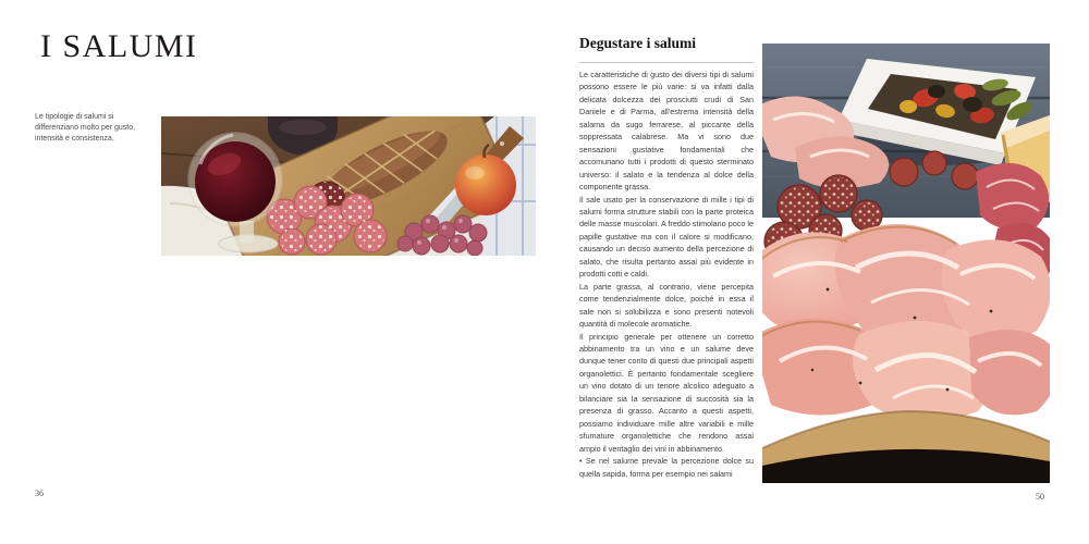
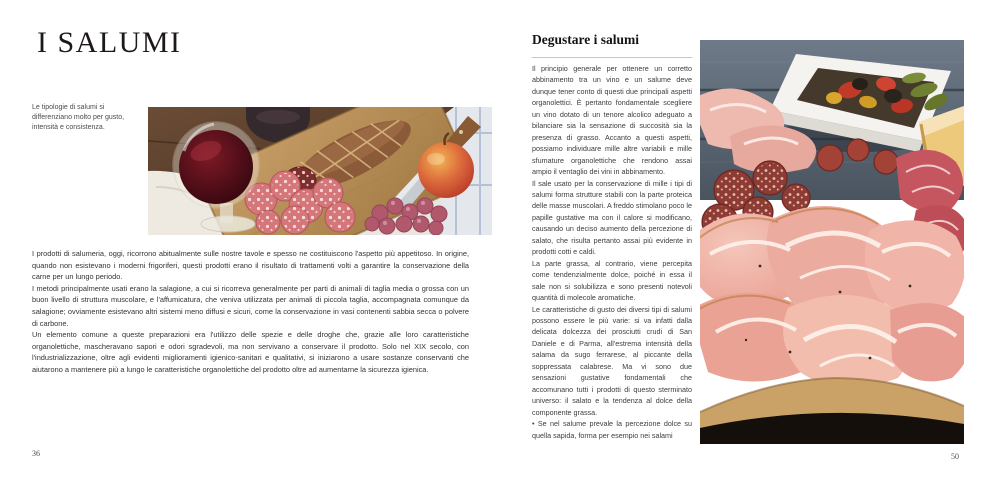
  I SALUMI
+ I prodotti di salumeria, oggi, ricorrono abitualmente sulle nostre tavole e spesso ne costituiscono l'aspetto più appetitoso. In origine, quando non esistevano i moderni frigoriferi, questi prodotti erano il risultato di trattamenti volti a garantire la conservazione della carne per un lungo periodo.
+ I metodi principalmente usati erano la salagione, a cui si ricorreva generalmente per parti di animali di taglia media o grossa con un buon livello di struttura muscolare, e l'affumicatura, che veniva utilizzata per animali di piccola taglia, accompagnata comunque da salagione; ovviamente esistevano altri sistemi meno diffusi e sicuri, come la conservazione in vasi contenenti sabbia secca o polvere di carbone.
+ Un elemento comune a queste preparazioni era l'utilizzo delle spezie e delle droghe che, grazie alle loro caratteristiche organolettiche, mascheravano sapori e odori sgradevoli, ma non servivano a conservare il prodotto. Solo nel XIX secolo, con l'industrializzazione, oltre agli evidenti miglioramenti igienico-sanitari e qualitativi, si iniziarono a usare sostanze conservanti che aiutarono a mantenere più a lungo le caratteristiche organolettiche del prodotto oltre ad aumentarne la sicurezza igienica.
  36
  Degustare i salumi
- Le caratteristiche di gusto dei diversi tipi di salumi possono essere le più varie: si va infatti dalla delicata dolcezza dei prosciutti crudi di San Daniele e di Parma, all'estrema intensità della salama da sugo ferrarese, al piccante della soppressata calabrese. Ma vi sono due sensazioni gustative fondamentali che accomunano tutti i prodotti di questo sterminato universo: il salato e la tendenza al dolce della componente grassa.
+ Il principio generale per ottenere un corretto abbinamento tra un vino e un salume deve dunque tener conto di questi due principali aspetti organolettici. È pertanto fondamentale scegliere un vino dotato di un tenore alcolico adeguato a bilanciare sia la sensazione di succosità sia la presenza di grasso. Accanto a questi aspetti, possiamo individuare mille altre variabili e mille sfumature organolettiche che rendono assai ampio il ventaglio dei vini in abbinamento.
  Il sale usato per la conservazione di mille i tipi di salumi forma strutture stabili con la parte proteica delle masse muscolari. A freddo stimolano poco le papille gustative ma con il calore si modificano, causando un deciso aumento della percezione di salato, che risulta pertanto assai più evidente in prodotti cotti e caldi.
  La parte grassa, al contrario, viene percepita come tendenzialmente dolce, poiché in essa il sale non si solubilizza e sono presenti notevoli quantità di molecole aromatiche.
- Il principio generale per ottenere un corretto abbinamento tra un vino e un salume deve dunque tener conto di questi due principali aspetti organolettici. È pertanto fondamentale scegliere un vino dotato di un tenore alcolico adeguato a bilanciare sia la sensazione di succosità sia la presenza di grasso. Accanto a questi aspetti, possiamo individuare mille altre variabili e mille sfumature organolettiche che rendono assai ampio il ventaglio dei vini in abbinamento.
+ Le caratteristiche di gusto dei diversi tipi di salumi possono essere le più varie: si va infatti dalla delicata dolcezza dei prosciutti crudi di San Daniele e di Parma, all'estrema intensità della salama da sugo ferrarese, al piccante della soppressata calabrese. Ma vi sono due sensazioni gustative fondamentali che accomunano tutti i prodotti di questo sterminato universo: il salato e la tendenza al dolce della componente grassa.
  • Se nel salume prevale la percezione dolce su quella sapida, forma per esempio nei salami
  50
